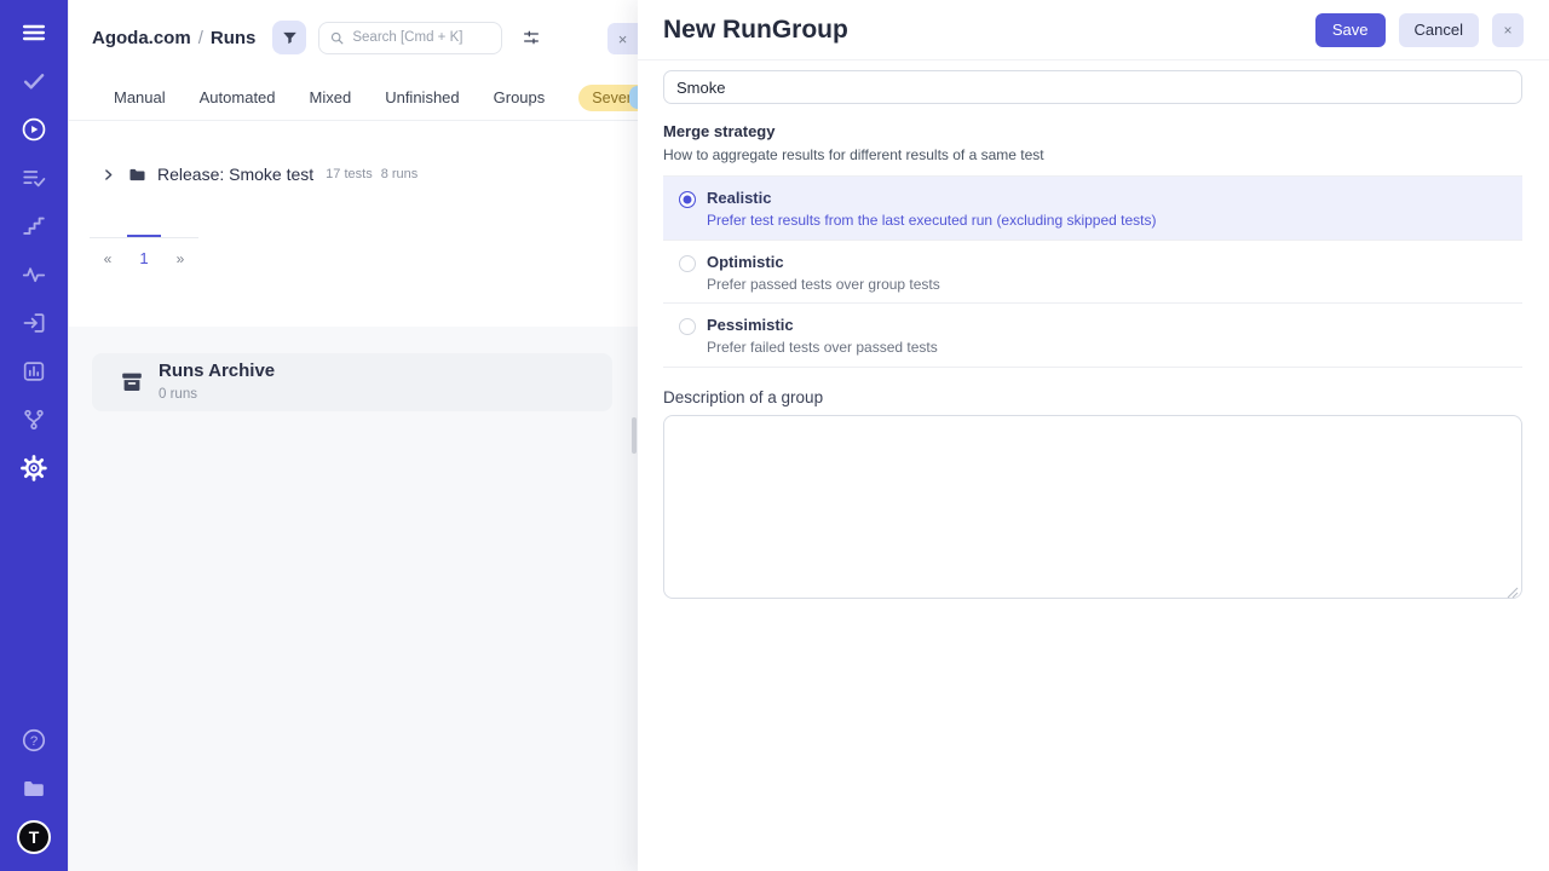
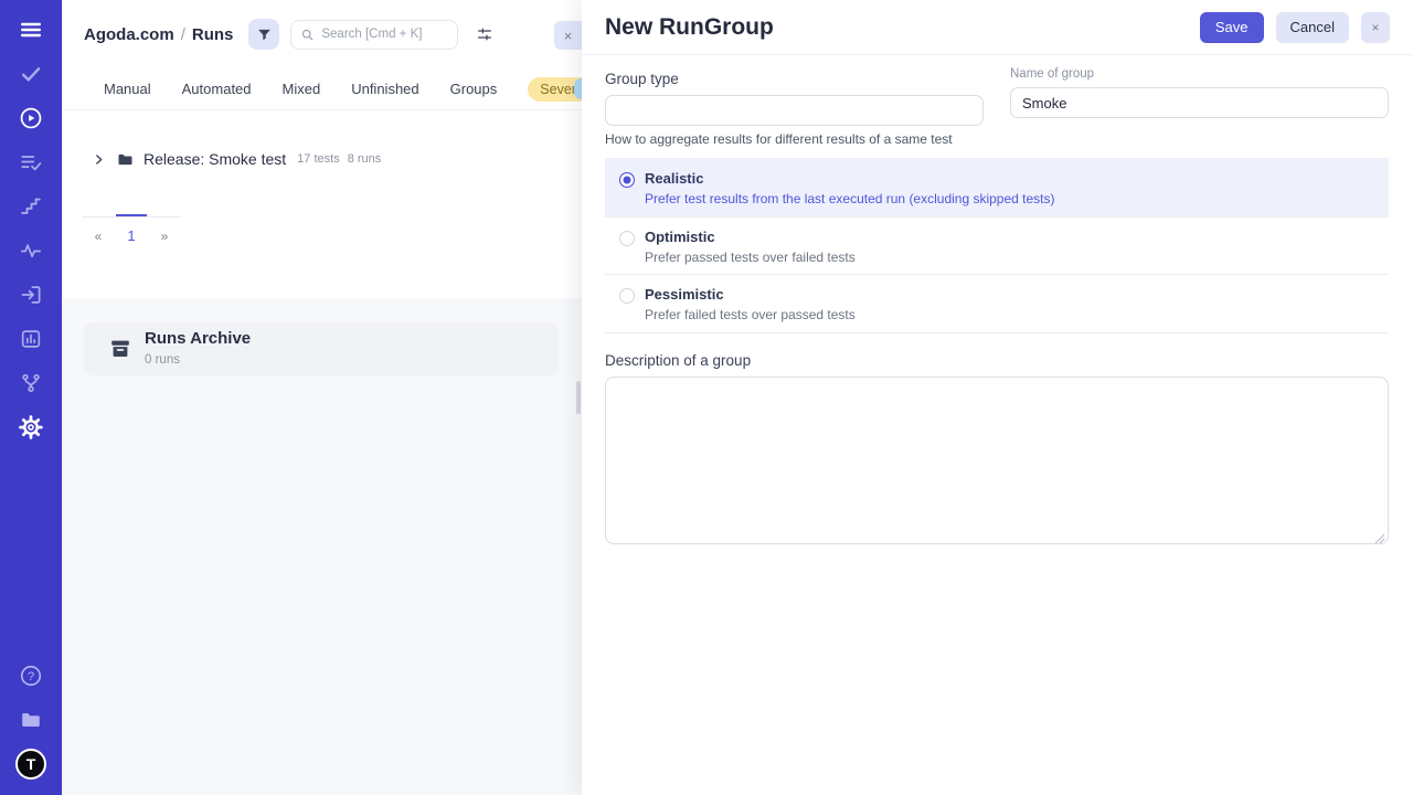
  ?
  T
  Agoda.com / Runs
  Search [Cmd + K]
  ×
  Manual
  Automated
  Mixed
  Unfinished
  Groups
  Release: Smoke test
  17 tests
  8 runs
  «
  1
  »
  Runs Archive
  0 runs
  New RunGroup
  Save
  Cancel
  ×
+ Group type
+ Name of group
  Smoke
- Merge strategy
  How to aggregate results for different results of a same test
  Realistic
  Prefer test results from the last executed run (excluding skipped tests)
  Optimistic
- Prefer passed tests over group tests
+ Prefer passed tests over failed tests
  Pessimistic
  Prefer failed tests over passed tests
  Description of a group
